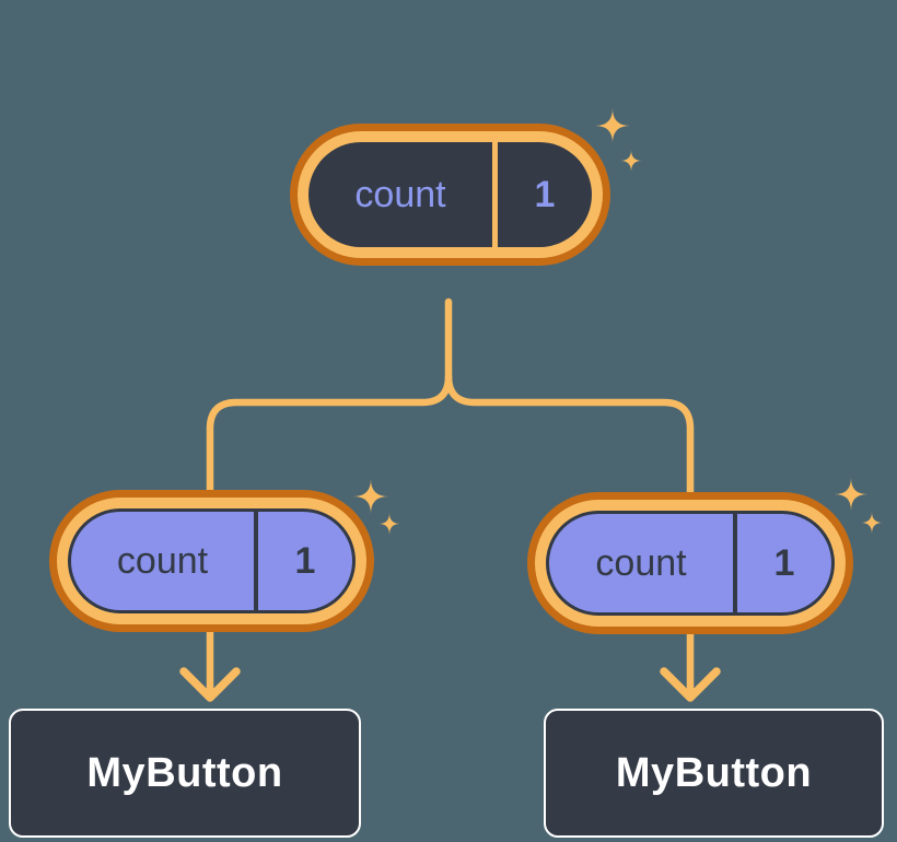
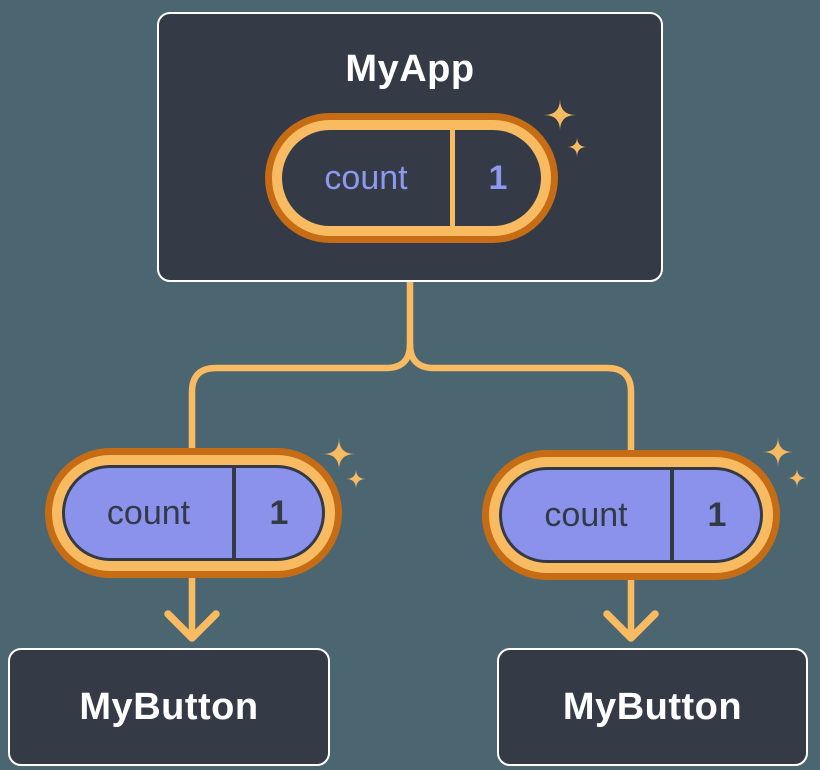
+ MyApp
  count
  1
  count
  1
  count
  1
  MyButton
  MyButton
